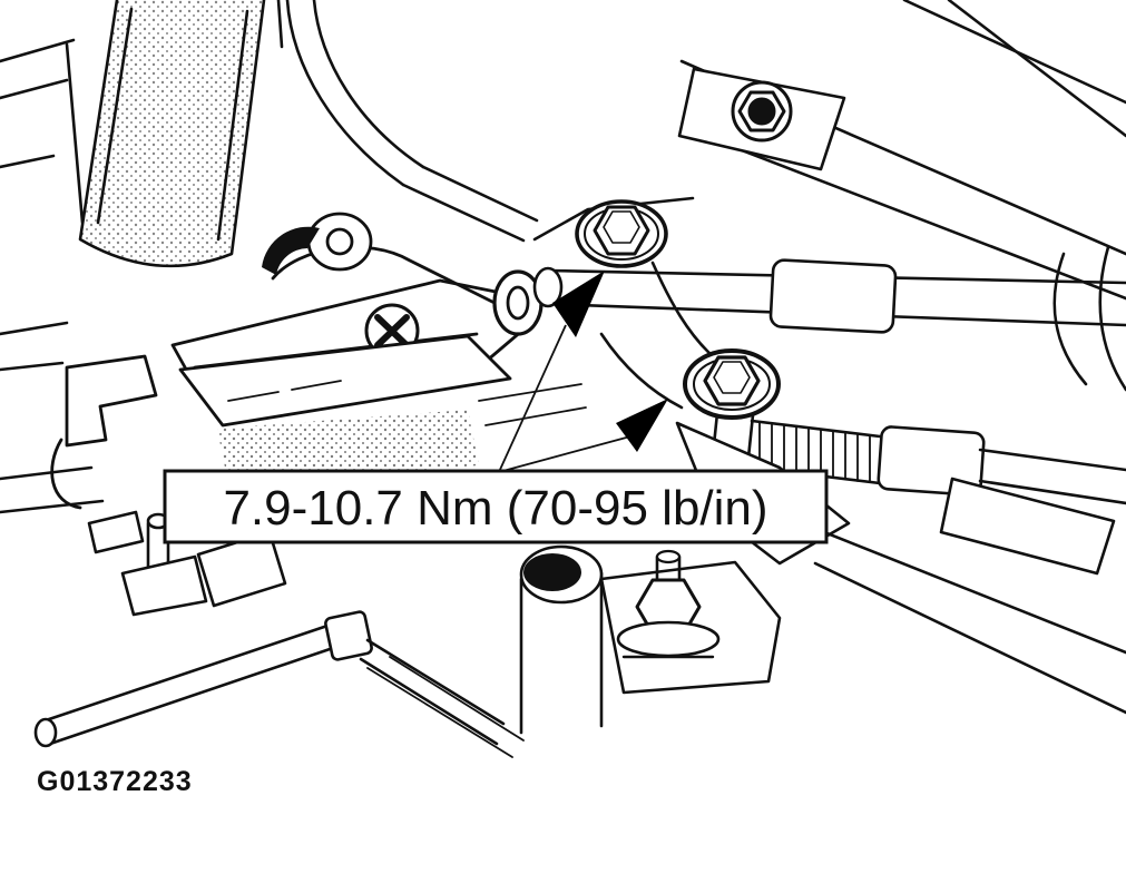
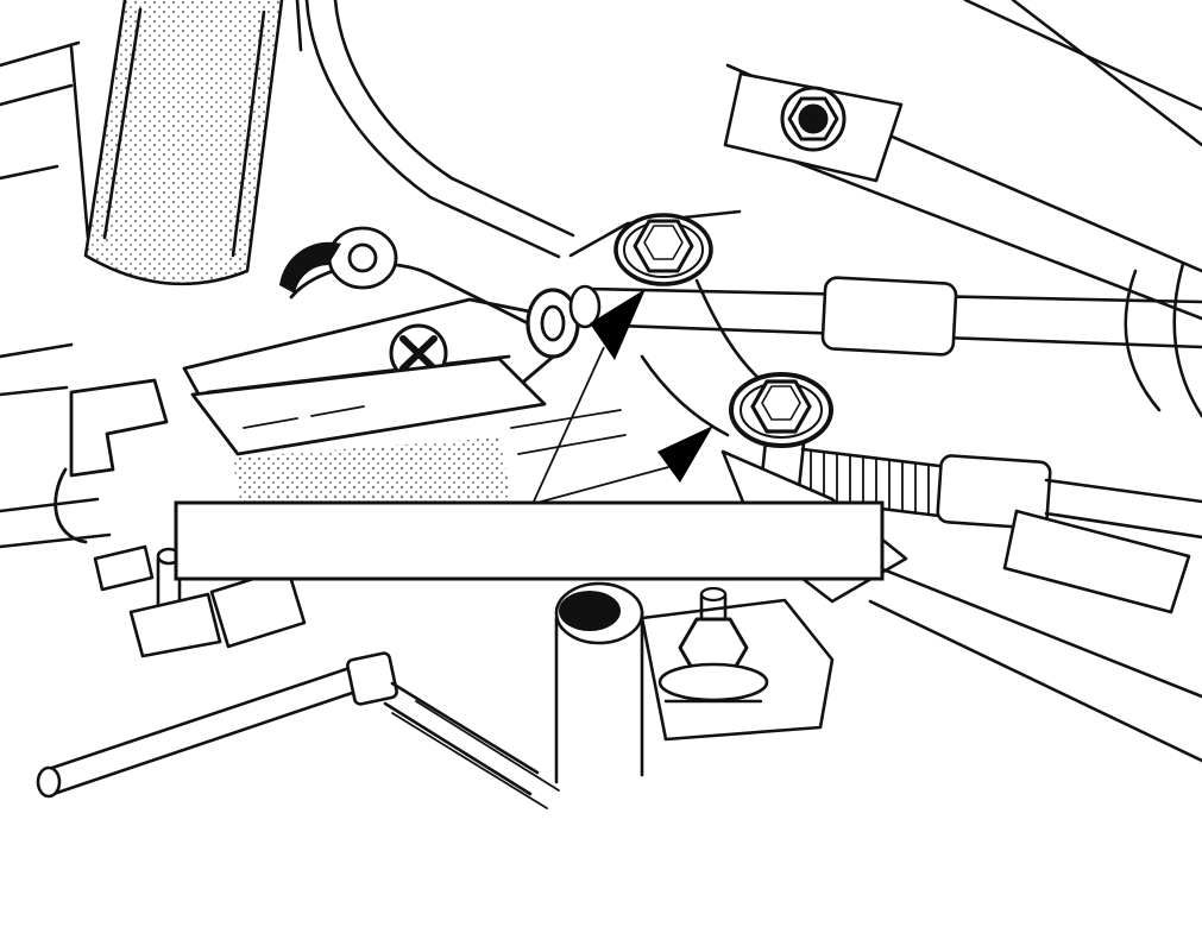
- 7.9-10.7 Nm (70-95 lb/in)
- G01372233
